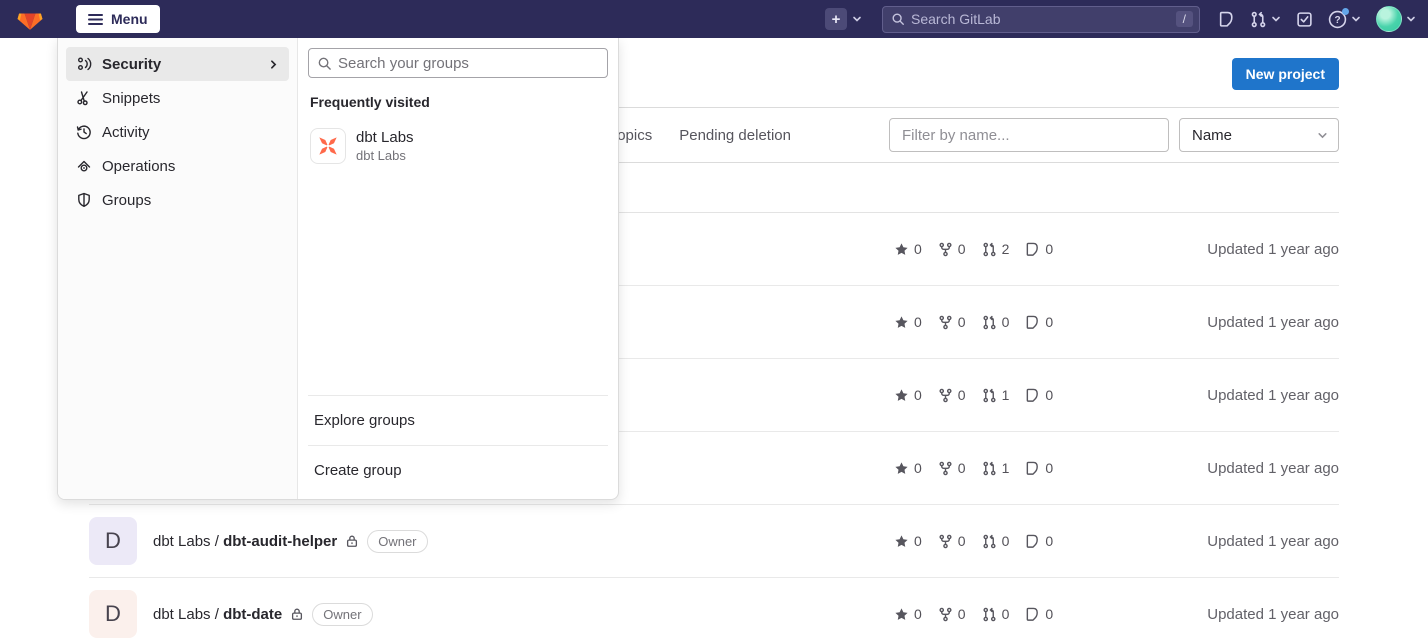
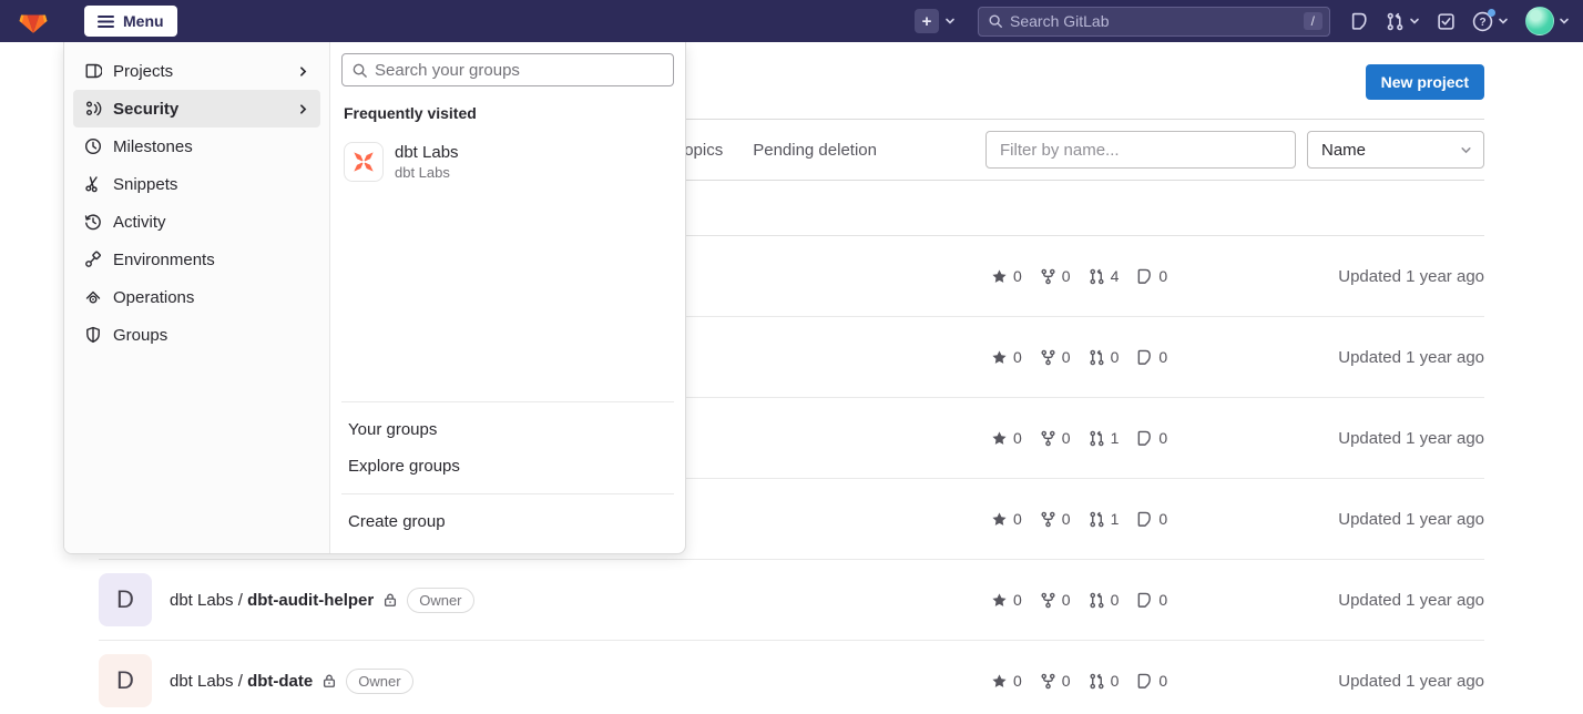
  Menu
  +
  Search GitLab
  /
  ?
  New project
  Pending deletion
  Filter by name...
  Name
  0
  0
- 2
+ 4
  0
  Updated 1 year ago
  0
  0
  0
  0
  Updated 1 year ago
  0
  0
  1
  0
  Updated 1 year ago
  0
  0
  1
  0
  Updated 1 year ago
  D
  dbt Labs / dbt-audit-helper
  Owner
  0
  0
  0
  0
  Updated 1 year ago
  D
  dbt Labs / dbt-date
  Owner
  0
  0
  0
  0
  Updated 1 year ago
+ Projects
  Security
+ Milestones
  Snippets
  Activity
+ Environments
  Operations
  Groups
  Search your groups
  Frequently visited
  dbt Labs
  dbt Labs
+ Your groups
  Explore groups
  Create group
